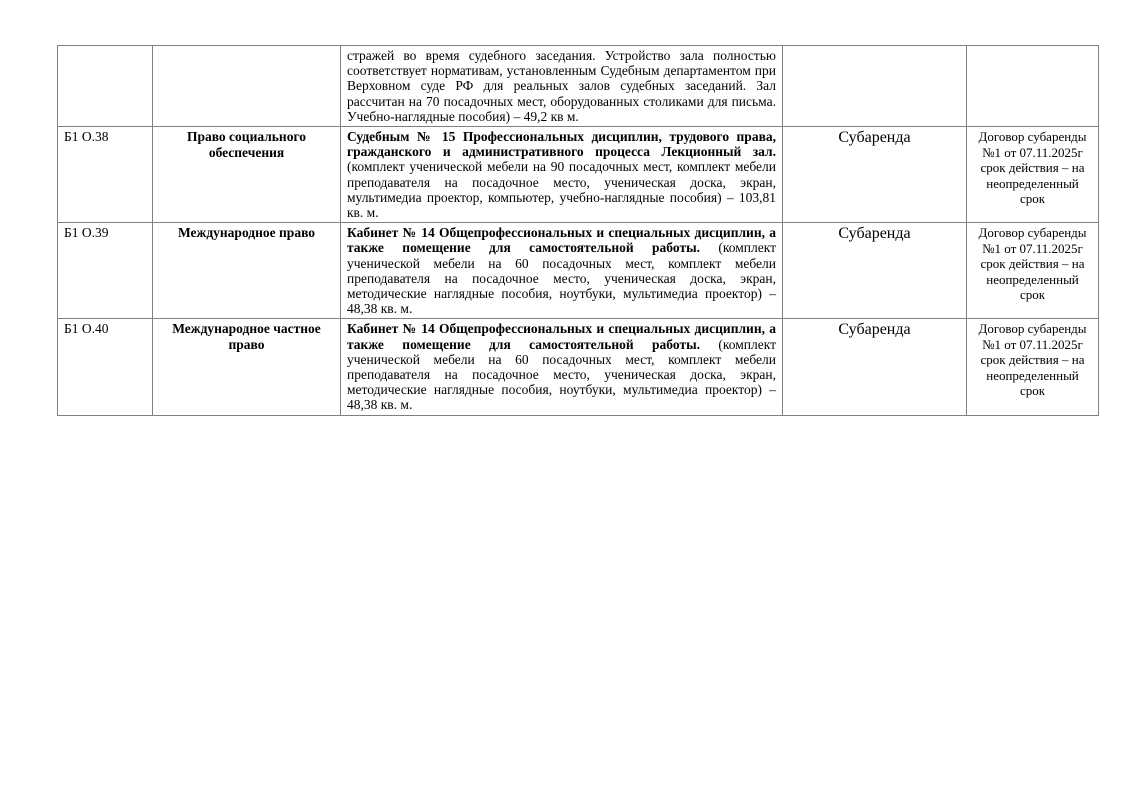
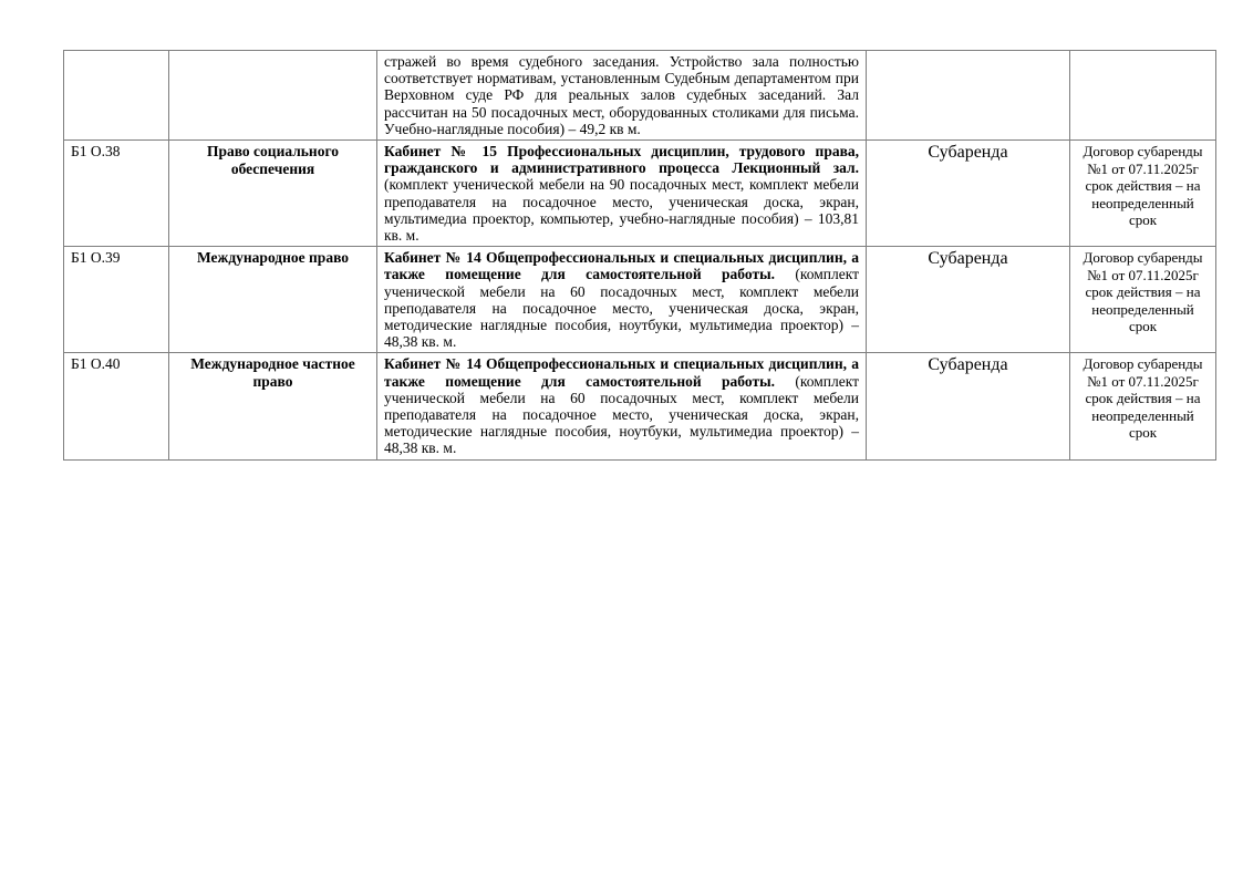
- 		стражей во время судебного заседания. Устройство зала полностью соответствует нормативам, установленным Судебным департаментом при Верховном суде РФ для реальных залов судебных заседаний. Зал рассчитан на 70 посадочных мест, оборудованных столиками для письма. Учебно-наглядные пособия) – 49,2 кв м.
+ 		стражей во время судебного заседания. Устройство зала полностью соответствует нормативам, установленным Судебным департаментом при Верховном суде РФ для реальных залов судебных заседаний. Зал рассчитан на 50 посадочных мест, оборудованных столиками для письма. Учебно-наглядные пособия) – 49,2 кв м.
- Б1 О.38	Право социального обеспечения	Судебным № 15 Профессиональных дисциплин, трудового права, гражданского и административного процесса Лекционный зал. (комплект ученической мебели на 90 посадочных мест, комплект мебели преподавателя на посадочное место, ученическая доска, экран, мультимедиа проектор, компьютер, учебно-наглядные пособия) – 103,81 кв. м.	Субаренда	Договор субаренды №1 от 07.11.2025г срок действия – на неопределенный срок
+ Б1 О.38	Право социального обеспечения	Кабинет № 15 Профессиональных дисциплин, трудового права, гражданского и административного процесса Лекционный зал. (комплект ученической мебели на 90 посадочных мест, комплект мебели преподавателя на посадочное место, ученическая доска, экран, мультимедиа проектор, компьютер, учебно-наглядные пособия) – 103,81 кв. м.	Субаренда	Договор субаренды №1 от 07.11.2025г срок действия – на неопределенный срок
  Б1 О.39	Международное право	Кабинет № 14 Общепрофессиональных и специальных дисциплин, а также помещение для самостоятельной работы. (комплект ученической мебели на 60 посадочных мест, комплект мебели преподавателя на посадочное место, ученическая доска, экран, методические наглядные пособия, ноутбуки, мультимедиа проектор) – 48,38 кв. м.	Субаренда	Договор субаренды №1 от 07.11.2025г срок действия – на неопределенный срок
  Б1 О.40	Международное частное право	Кабинет № 14 Общепрофессиональных и специальных дисциплин, а также помещение для самостоятельной работы. (комплект ученической мебели на 60 посадочных мест, комплект мебели преподавателя на посадочное место, ученическая доска, экран, методические наглядные пособия, ноутбуки, мультимедиа проектор) – 48,38 кв. м.	Субаренда	Договор субаренды №1 от 07.11.2025г срок действия – на неопределенный срок
